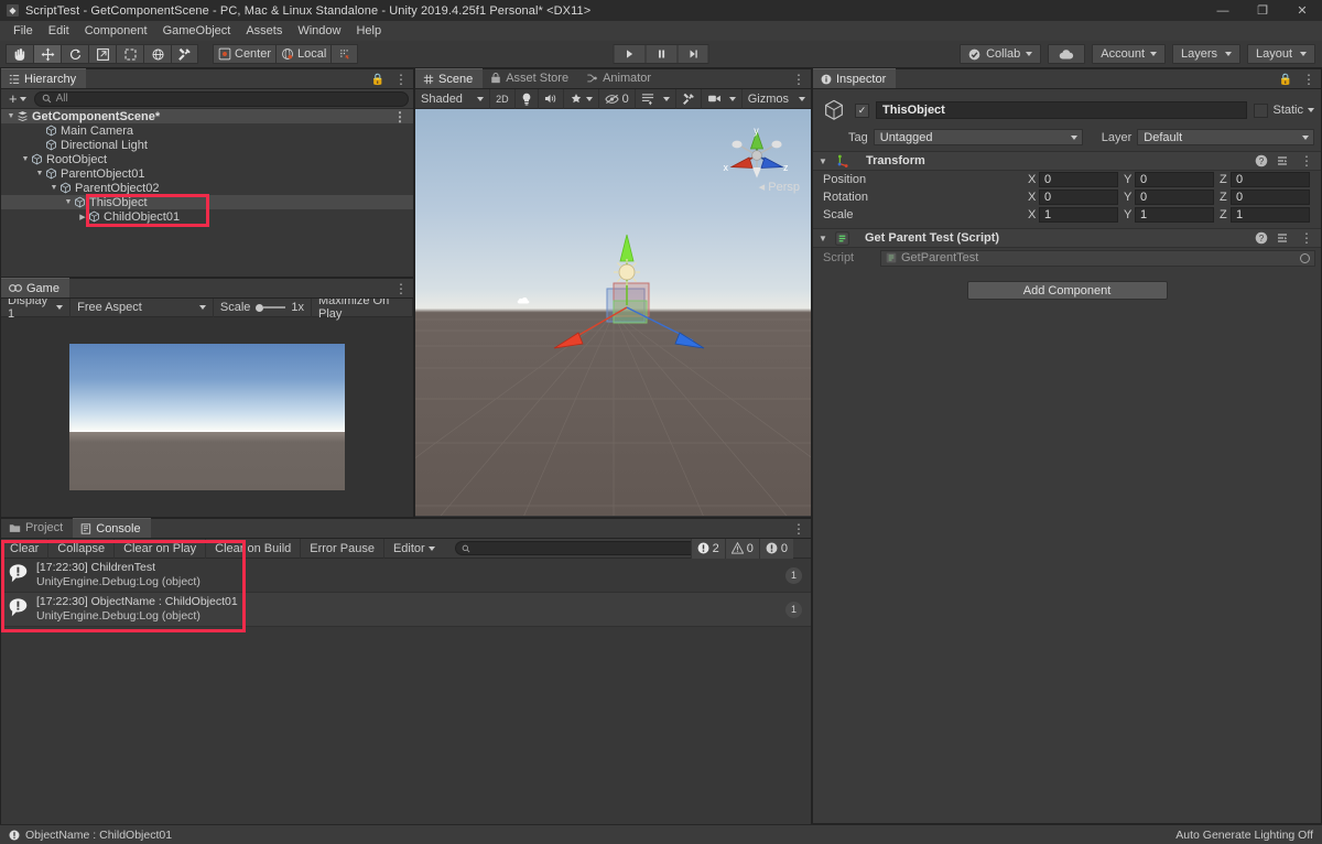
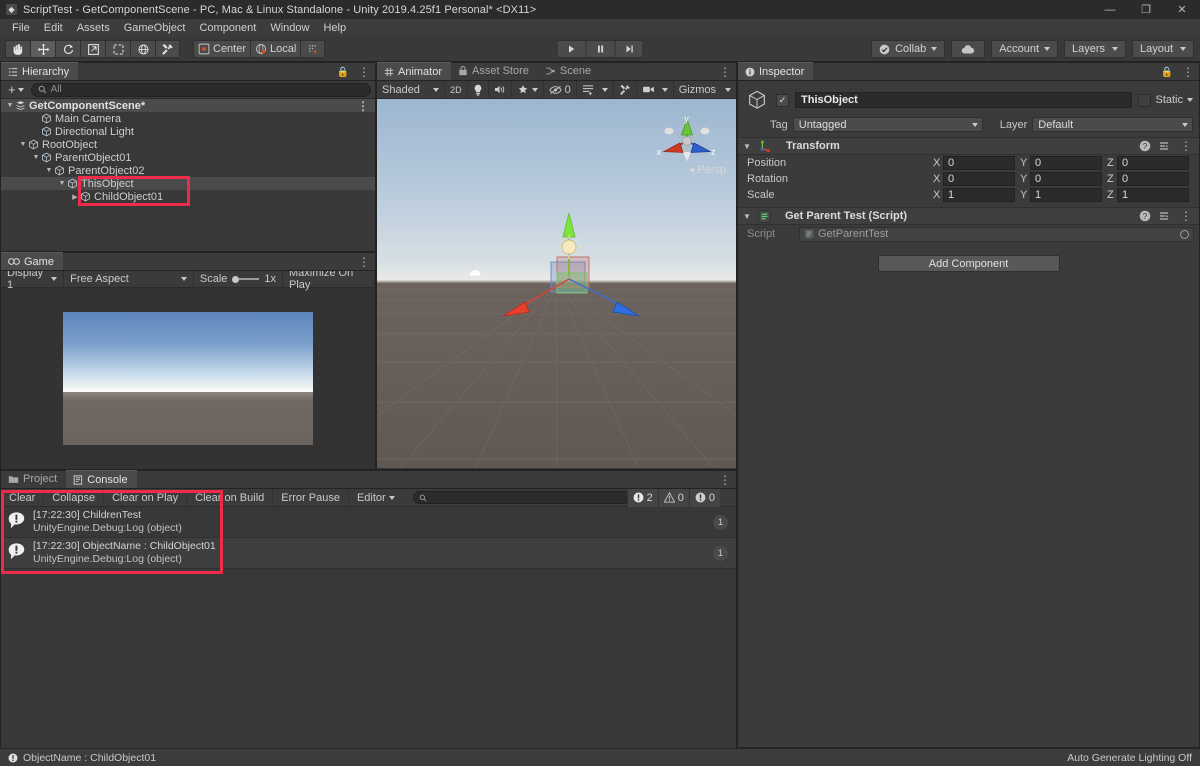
  ◆
  ScriptTest - GetComponentScene - PC, Mac & Linux Standalone - Unity 2019.4.25f1 Personal* <DX11>
  —
  ❐
  ✕
  File
  Edit
- Component
+ Assets
  GameObject
- Assets
+ Component
  Window
  Help
  Center
  Local
  Collab
  Account
  Layers
  Layout
  Hierarchy
  🔒
  ⋮
  +
  All
  GetComponentScene*
  ⋮
  Main Camera
  Directional Light
  RootObject
  ParentObject01
  ParentObject02
  ThisObject
  ChildObject01
  Game
  ⋮
  Display 1
  Free Aspect
  Scale
  1x
  Maximize On Play
- Scene
+ Animator
  Asset Store
- Animator
+ Scene
  ⋮
  Shaded
  2D
  0
  Gizmos
  ◂ Persp
  y
  x
  z
  Project
  Console
  ⋮
  Clear
  Collapse
  Clear on Play
  Clear on Build
  Error Pause
  Editor
  2
  0
  0
  [17:22:30] ChildrenTest
  UnityEngine.Debug:Log (object)
  1
  [17:22:30] ObjectName : ChildObject01
  UnityEngine.Debug:Log (object)
  1
  Inspector
  🔒
  ⋮
  ✓
  ThisObject
  Static
  Tag
  Untagged
  Layer
  Default
  ▼
  Transform
  ?
  ⋮
  Position
  X
  0
  Y
  0
  Z
  0
  Rotation
  X
  0
  Y
  0
  Z
  0
  Scale
  X
  1
  Y
  1
  Z
  1
  ▼
  Get Parent Test (Script)
  ?
  ⋮
  Script
  GetParentTest
  Add Component
  ObjectName : ChildObject01
  Auto Generate Lighting Off
